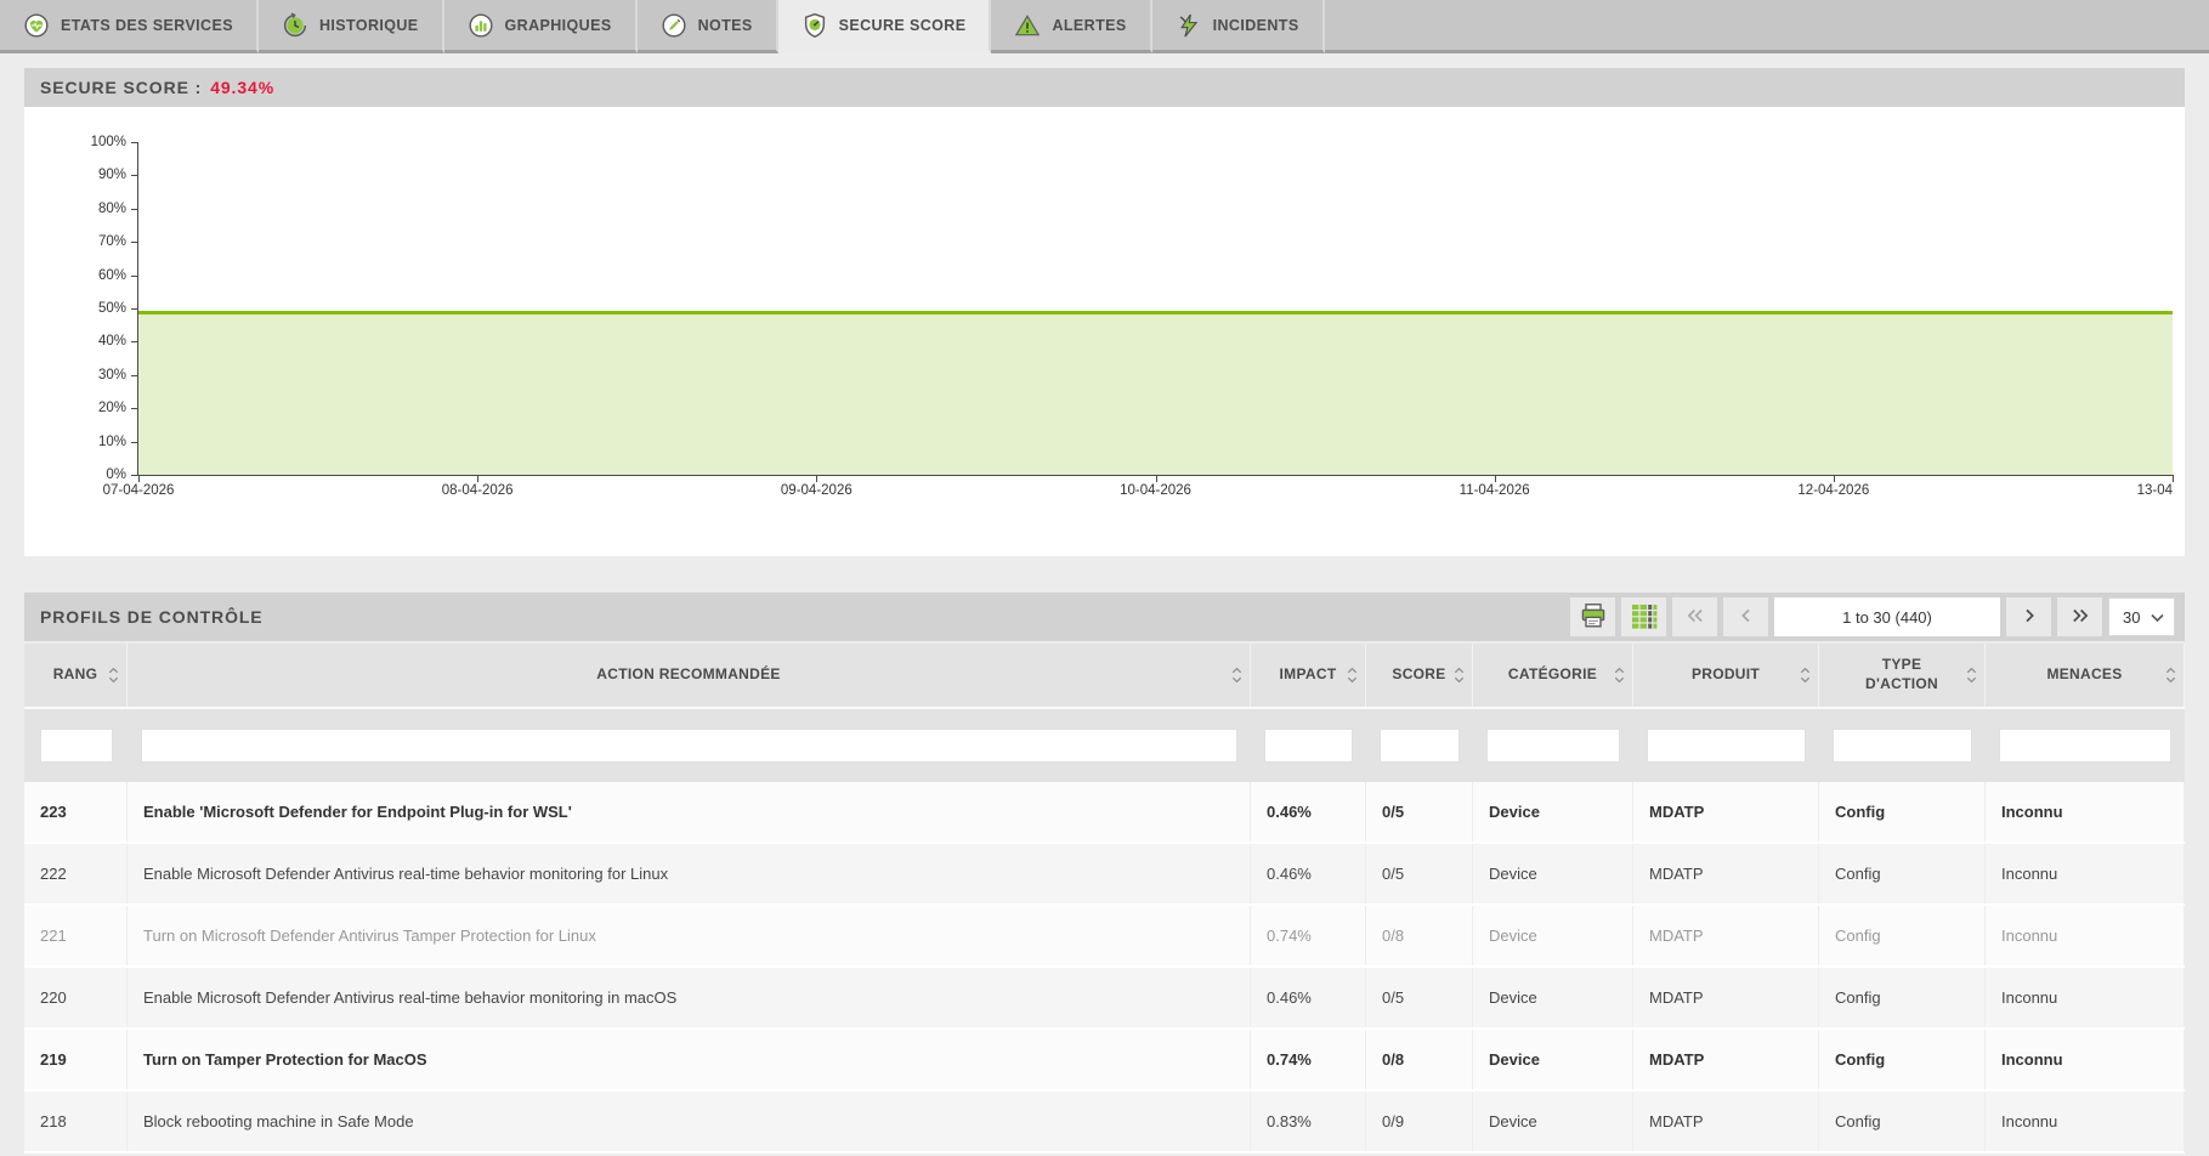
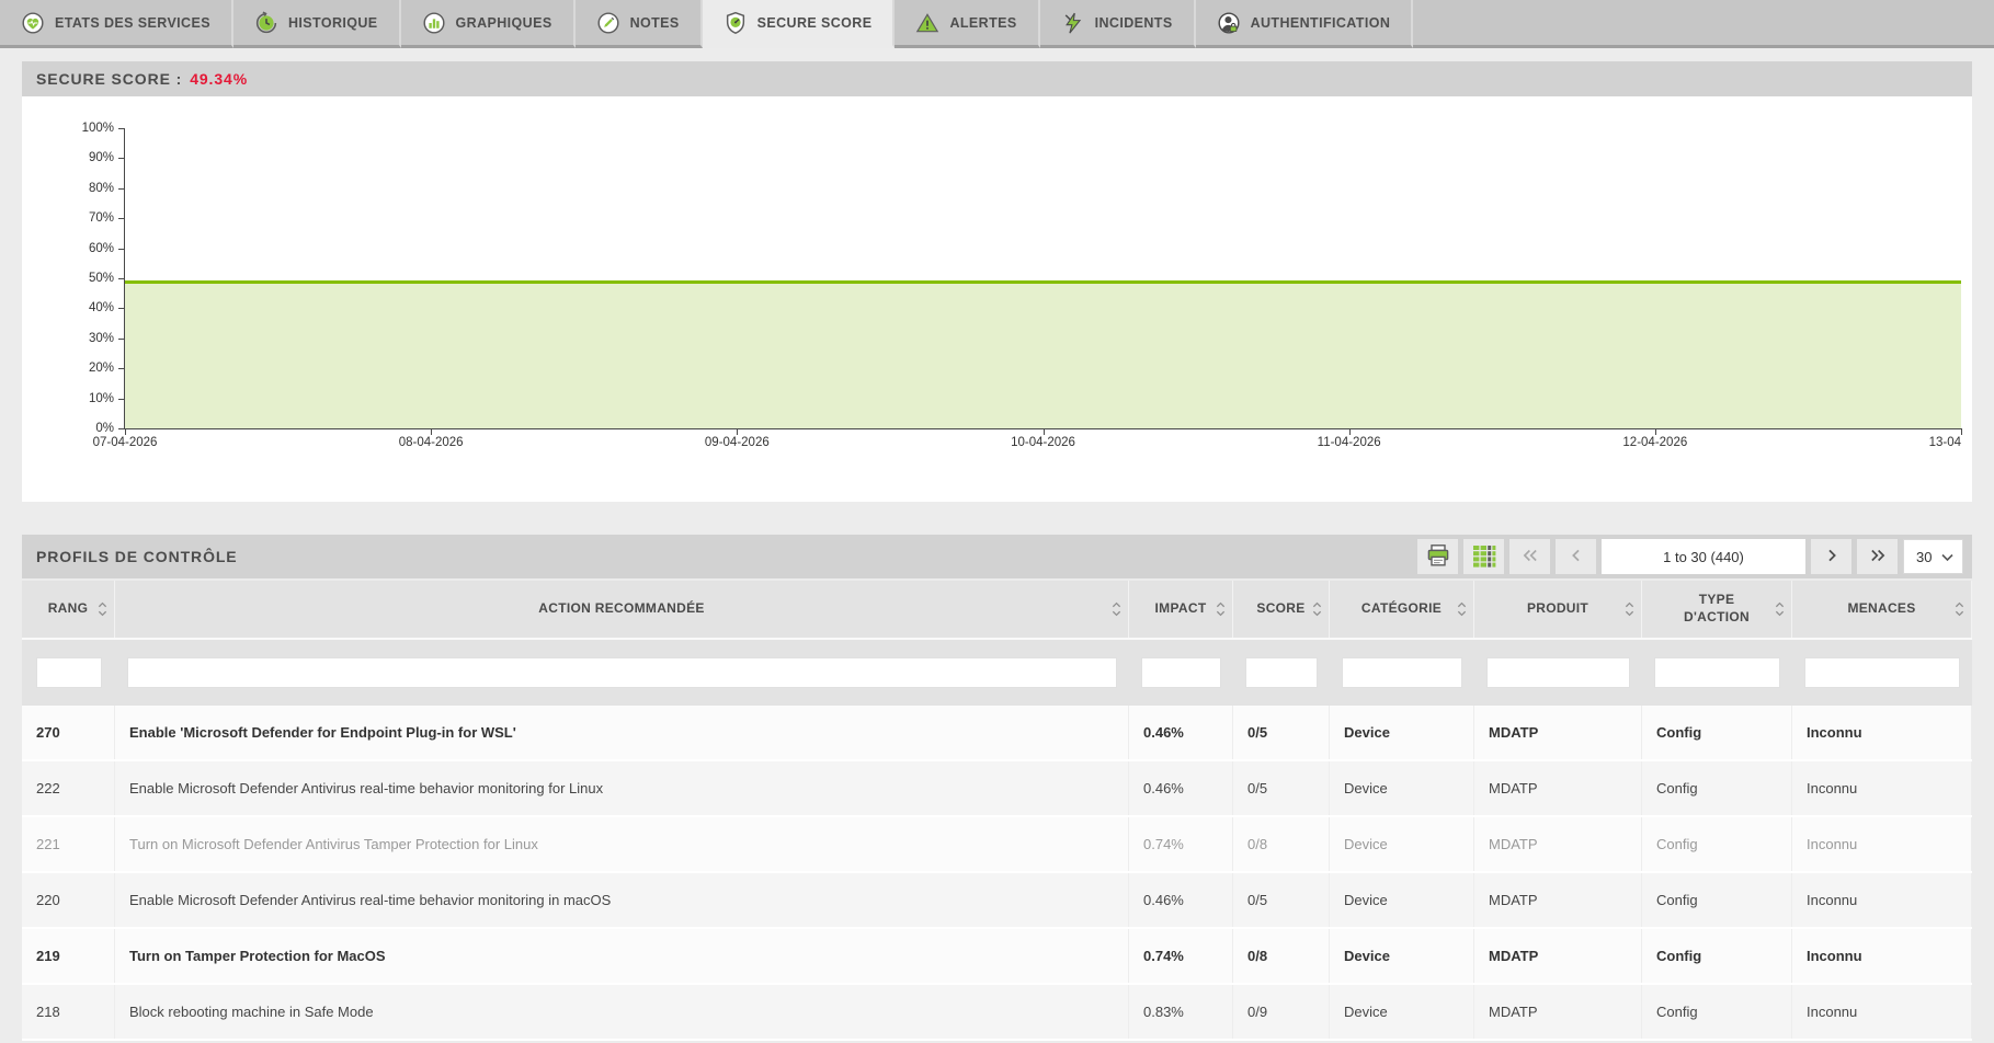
  ETATS DES SERVICES
  HISTORIQUE
  GRAPHIQUES
  NOTES
  SECURE SCORE
  ALERTES
  INCIDENTS
+ AUTHENTIFICATION
  SECURE SCORE :
  49.34%
  0%
  10%
  20%
  30%
  40%
  50%
  60%
  70%
  80%
  90%
  100%
  07-04-2026
  08-04-2026
  09-04-2026
  10-04-2026
  11-04-2026
  12-04-2026
  13-04
  PROFILS DE CONTRÔLE
  1 to 30 (440)
  30
  RANG
  ACTION RECOMMANDÉE
  IMPACT
  SCORE
  CATÉGORIE
  PRODUIT
  TYPE D'ACTION
  MENACES
- 223
+ 270
  Enable 'Microsoft Defender for Endpoint Plug-in for WSL'
  0.46%
  0/5
  Device
  MDATP
  Config
  Inconnu
  222
  Enable Microsoft Defender Antivirus real-time behavior monitoring for Linux
  0.46%
  0/5
  Device
  MDATP
  Config
  Inconnu
  221
  Turn on Microsoft Defender Antivirus Tamper Protection for Linux
  0.74%
  0/8
  Device
  MDATP
  Config
  Inconnu
  220
  Enable Microsoft Defender Antivirus real-time behavior monitoring in macOS
  0.46%
  0/5
  Device
  MDATP
  Config
  Inconnu
  219
  Turn on Tamper Protection for MacOS
  0.74%
  0/8
  Device
  MDATP
  Config
  Inconnu
  218
  Block rebooting machine in Safe Mode
  0.83%
  0/9
  Device
  MDATP
  Config
  Inconnu
